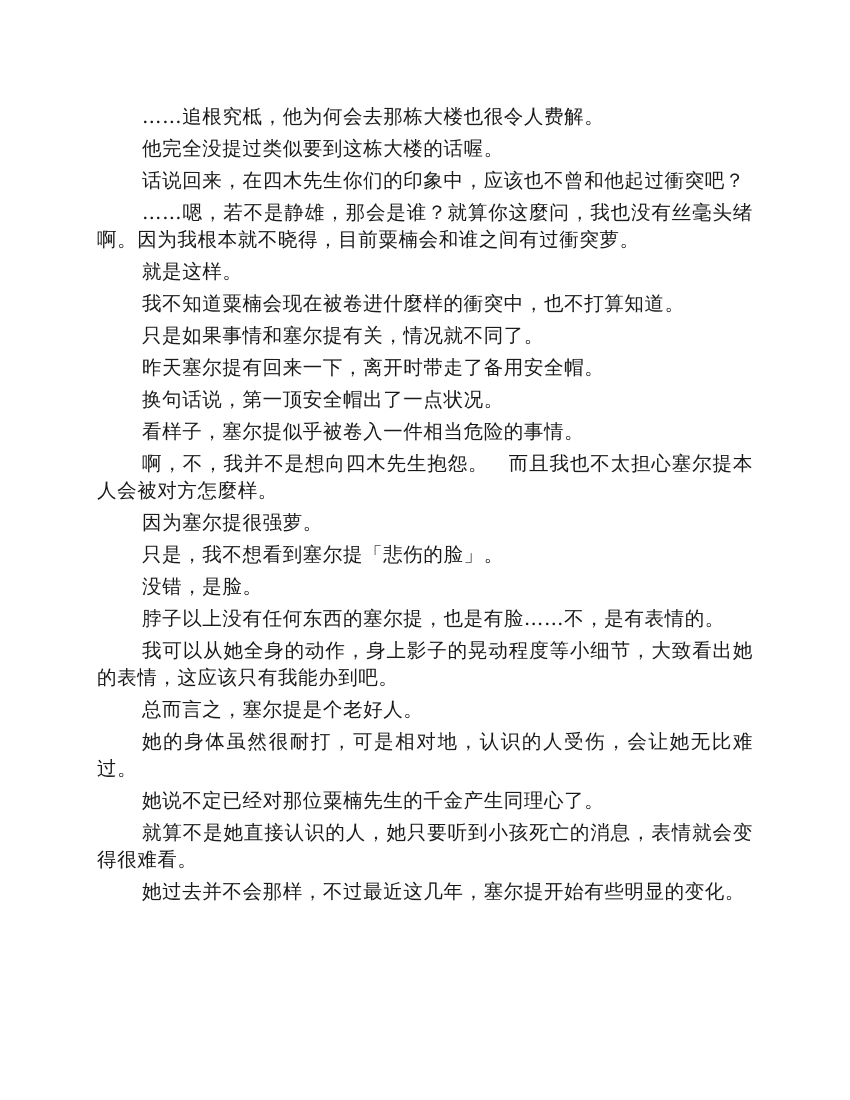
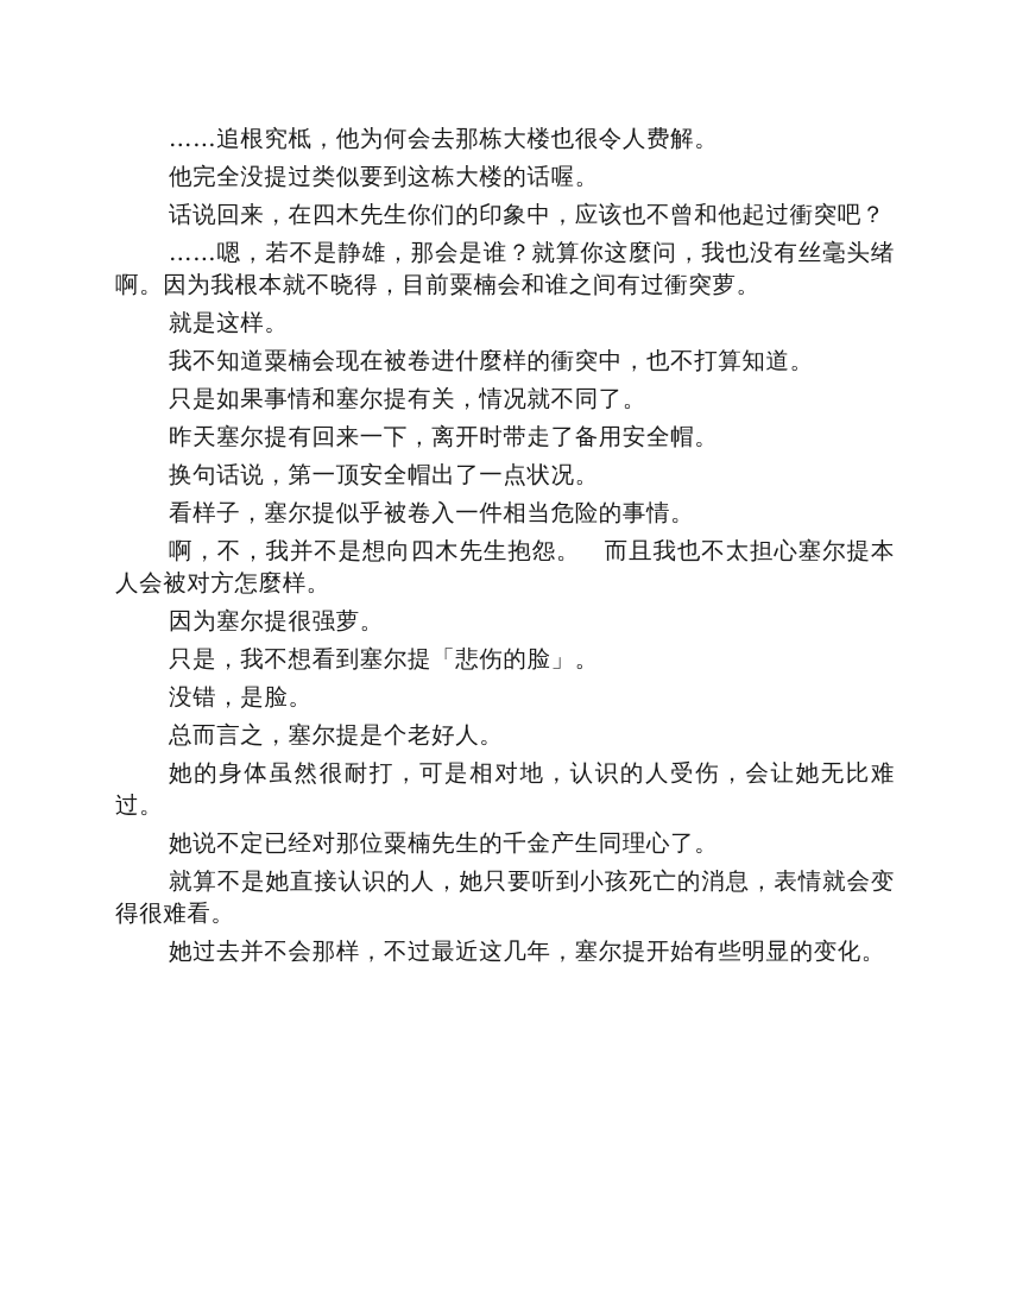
  ……追根究柢，他为何会去那栋大楼也很令人费解。
  他完全没提过类似要到这栋大楼的话喔。
  话说回来，在四木先生你们的印象中，应该也不曾和他起过衝突吧？
  ……嗯，若不是静雄，那会是谁？就算你这麼问，我也没有丝毫头绪啊。因为我根本就不晓得，目前粟楠会和谁之间有过衝突萝。
  就是这样。
  我不知道粟楠会现在被卷进什麼样的衝突中，也不打算知道。
  只是如果事情和塞尔提有关，情况就不同了。
  昨天塞尔提有回来一下，离开时带走了备用安全帽。
  换句话说，第一顶安全帽出了一点状况。
  看样子，塞尔提似乎被卷入一件相当危险的事情。
  啊，不，我并不是想向四木先生抱怨。 而且我也不太担心塞尔提本人会被对方怎麼样。
  因为塞尔提很强萝。
  只是，我不想看到塞尔提「悲伤的脸」。
  没错，是脸。
- 脖子以上没有任何东西的塞尔提，也是有脸……不，是有表情的。
- 我可以从她全身的动作，身上影子的晃动程度等小细节，大致看出她的表情，这应该只有我能办到吧。
  总而言之，塞尔提是个老好人。
  她的身体虽然很耐打，可是相对地，认识的人受伤，会让她无比难过。
  她说不定已经对那位粟楠先生的千金产生同理心了。
  就算不是她直接认识的人，她只要听到小孩死亡的消息，表情就会变得很难看。
  她过去并不会那样，不过最近这几年，塞尔提开始有些明显的变化。
